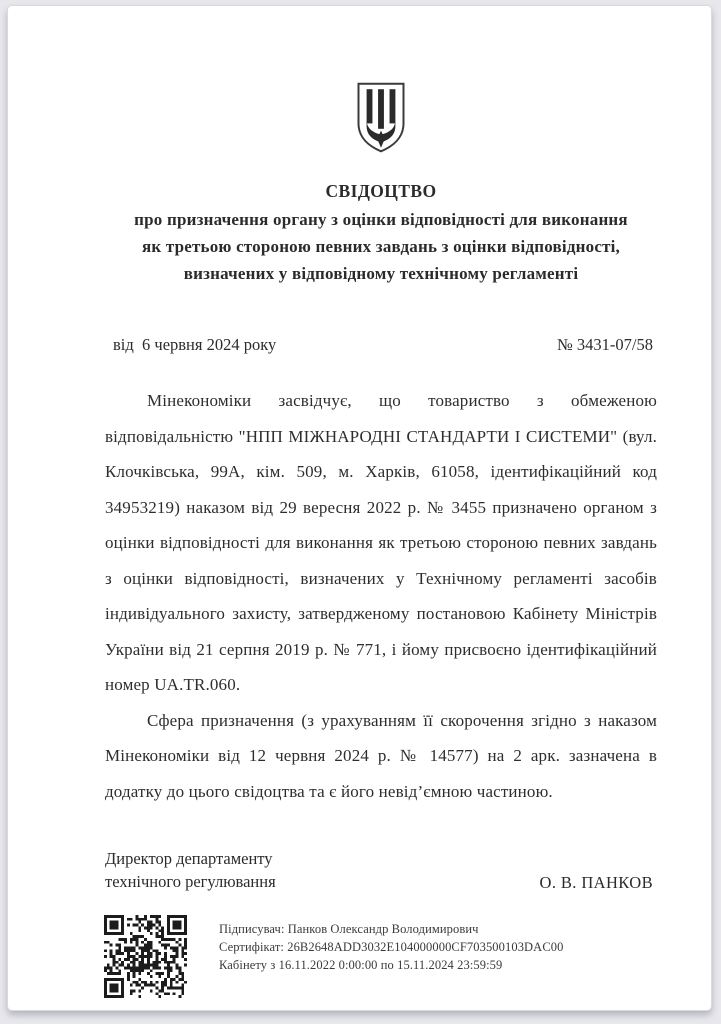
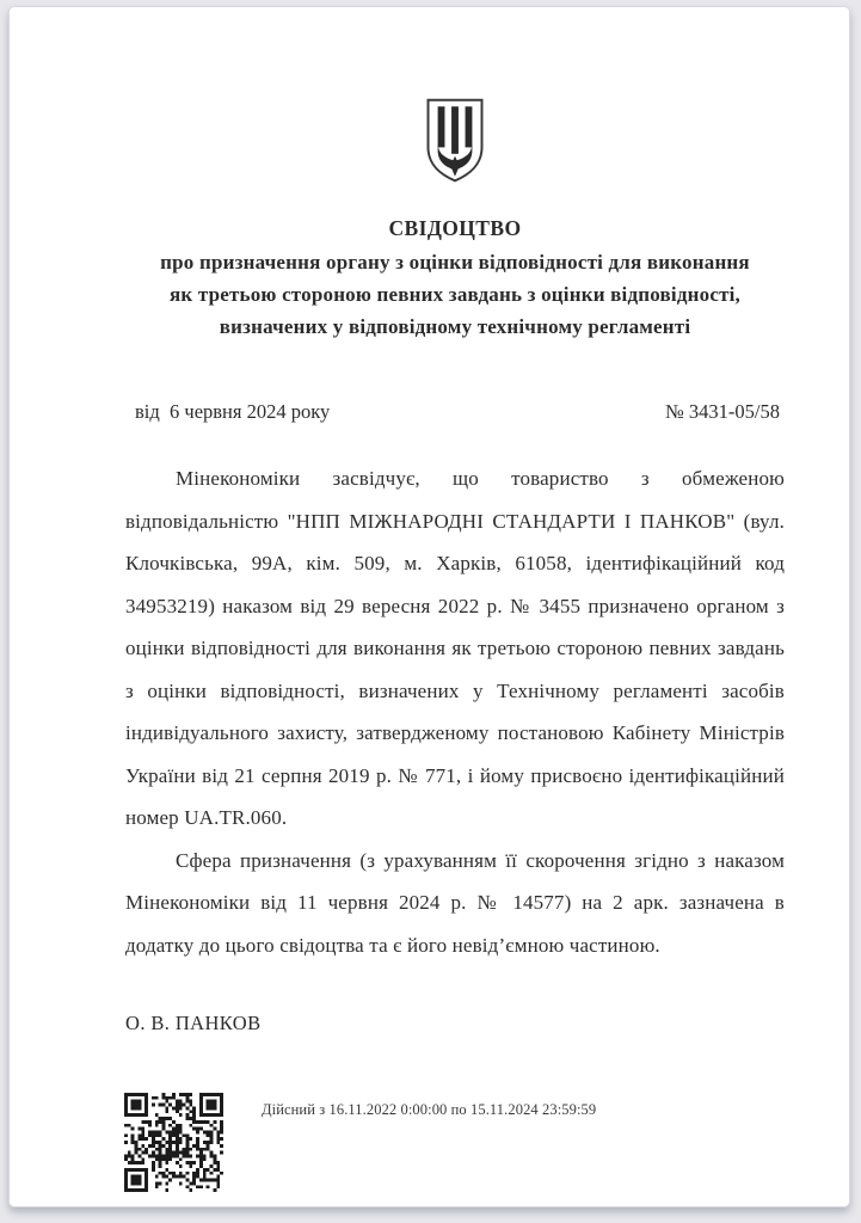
  СВІДОЦТВО
  про призначення органу з оцінки відповідності для виконання
  як третьою стороною певних завдань з оцінки відповідності,
  визначених у відповідному технічному регламенті
  від 6 червня 2024 року
- № 3431-07/58
+ № 3431-05/58
- Мінекономіки засвідчує, що товариство з обмеженою відповідальністю "НПП МІЖНАРОДНІ СТАНДАРТИ І СИСТЕМИ" (вул. Клочківська, 99А, кім. 509, м. Харків, 61058, ідентифікаційний код 34953219) наказом від 29 вересня 2022 р. № 3455 призначено органом з оцінки відповідності для виконання як третьою стороною певних завдань з оцінки відповідності, визначених у Технічному регламенті засобів індивідуального захисту, затвердженому постановою Кабінету Міністрів України від 21 серпня 2019 р. № 771, і йому присвоєно ідентифікаційний номер UA.TR.060.
+ Мінекономіки засвідчує, що товариство з обмеженою відповідальністю "НПП МІЖНАРОДНІ СТАНДАРТИ І ПАНКОВ" (вул. Клочківська, 99А, кім. 509, м. Харків, 61058, ідентифікаційний код 34953219) наказом від 29 вересня 2022 р. № 3455 призначено органом з оцінки відповідності для виконання як третьою стороною певних завдань з оцінки відповідності, визначених у Технічному регламенті засобів індивідуального захисту, затвердженому постановою Кабінету Міністрів України від 21 серпня 2019 р. № 771, і йому присвоєно ідентифікаційний номер UA.TR.060.
- Сфера призначення (з урахуванням її скорочення згідно з наказом Мінекономіки від 12 червня 2024 р. № 14577) на 2 арк. зазначена в додатку до цього свідоцтва та є його невід’ємною частиною.
+ Сфера призначення (з урахуванням її скорочення згідно з наказом Мінекономіки від 11 червня 2024 р. № 14577) на 2 арк. зазначена в додатку до цього свідоцтва та є його невід’ємною частиною.
- Директор департаменту
- технічного регулювання
  О. В. ПАНКОВ
- Підписувач: Панков Олександр Володимирович
- Сертифікат: 26B2648ADD3032E104000000CF703500103DAC00
- Кабінету з 16.11.2022 0:00:00 по 15.11.2024 23:59:59
+ Дійсний з 16.11.2022 0:00:00 по 15.11.2024 23:59:59
